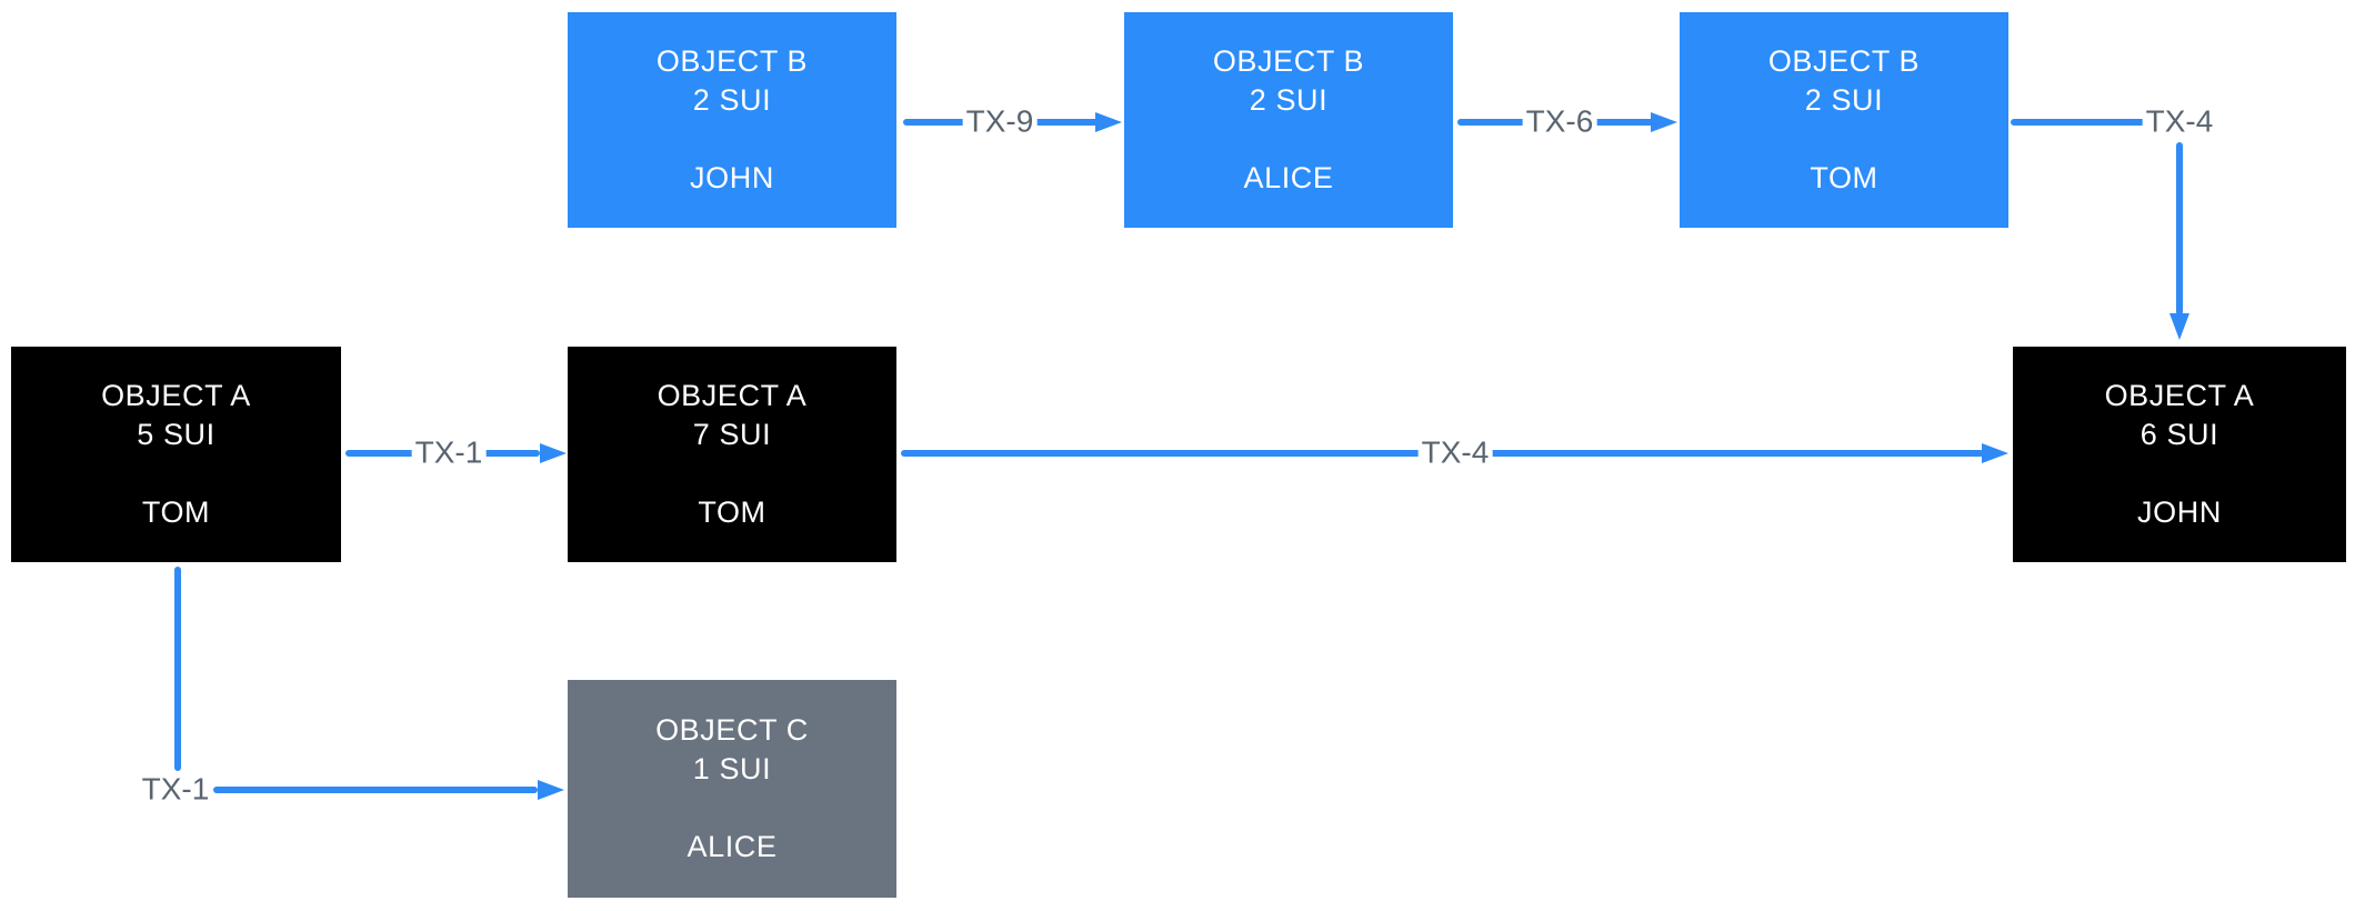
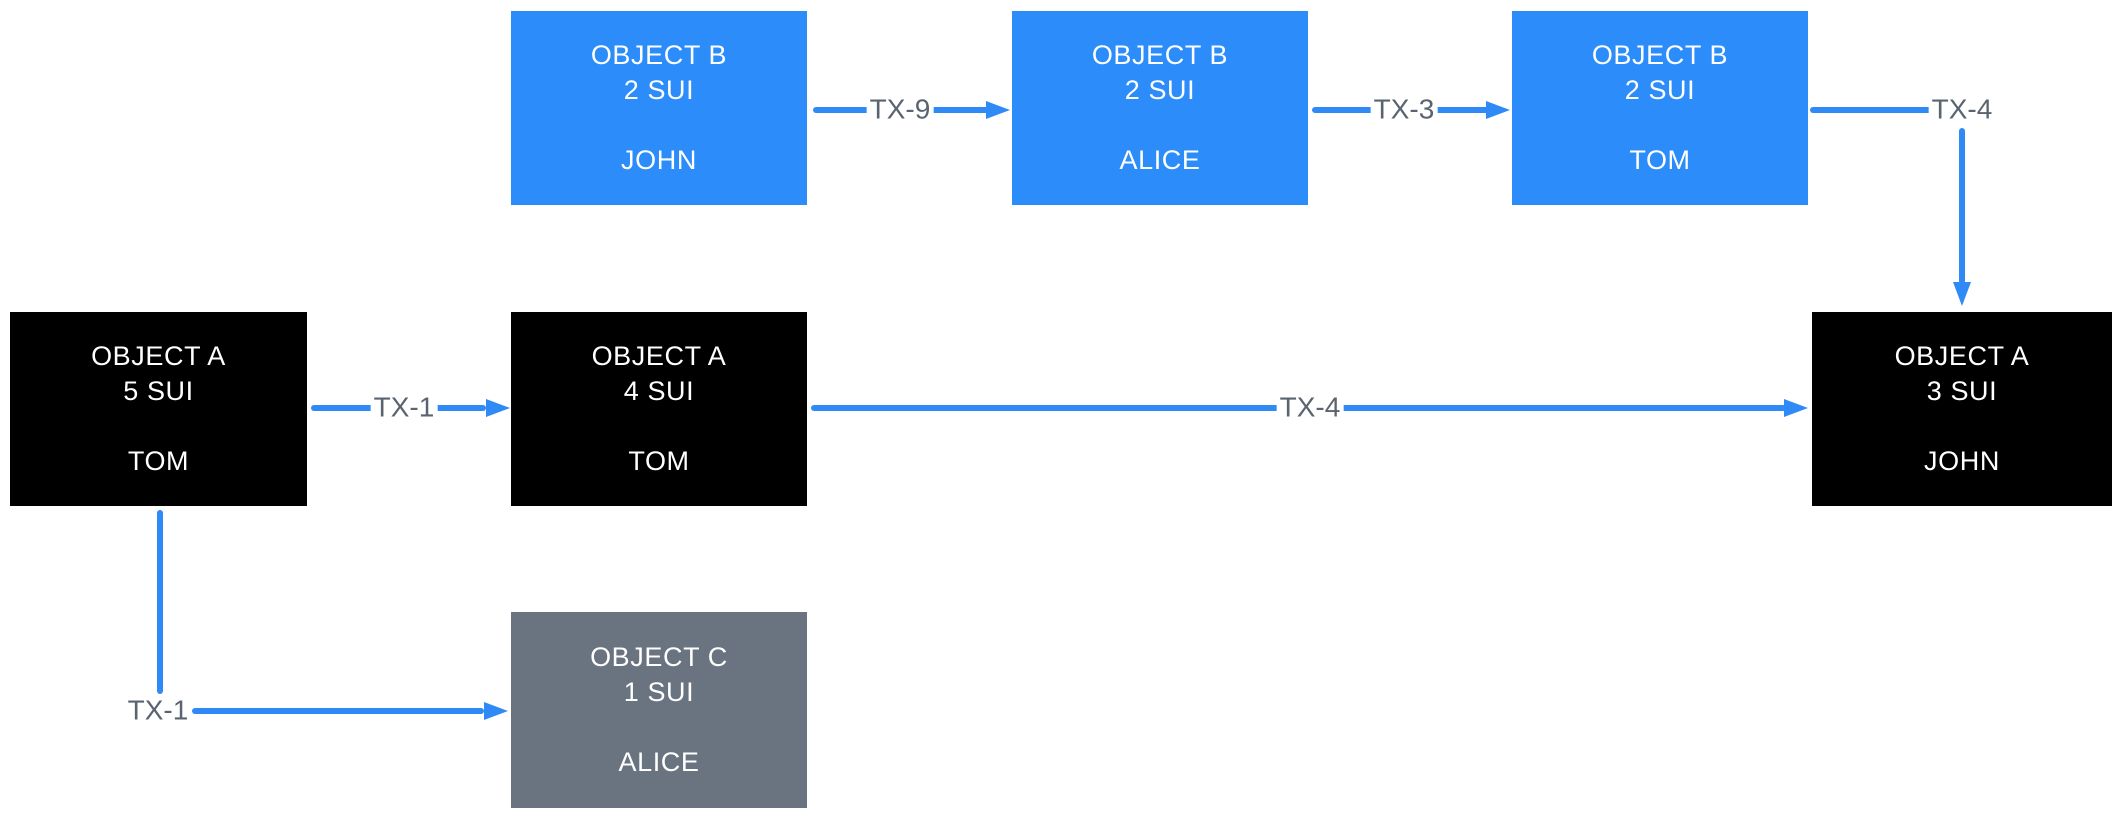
  OBJECT B
  2 SUI
  JOHN
  OBJECT B
  2 SUI
  ALICE
  OBJECT B
  2 SUI
  TOM
  OBJECT A
  5 SUI
  TOM
  OBJECT A
- 7 SUI
+ 4 SUI
  TOM
  OBJECT A
- 6 SUI
+ 3 SUI
  JOHN
  OBJECT C
  1 SUI
  ALICE
  TX-9
- TX-6
+ TX-3
  TX-4
  TX-1
  TX-4
  TX-1
